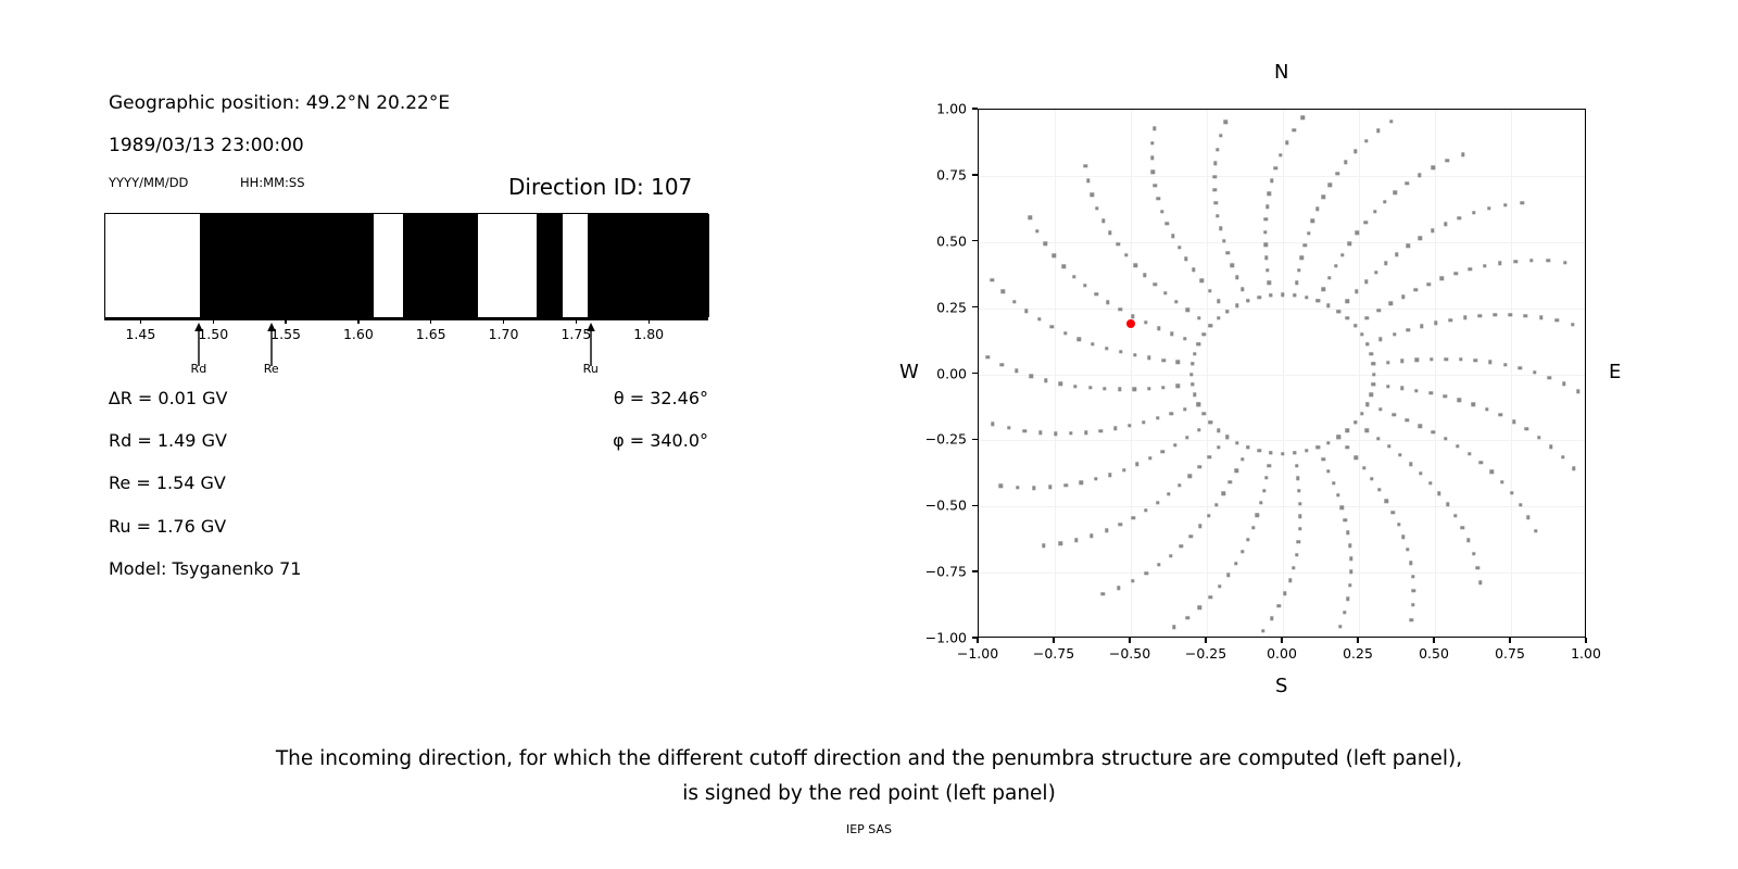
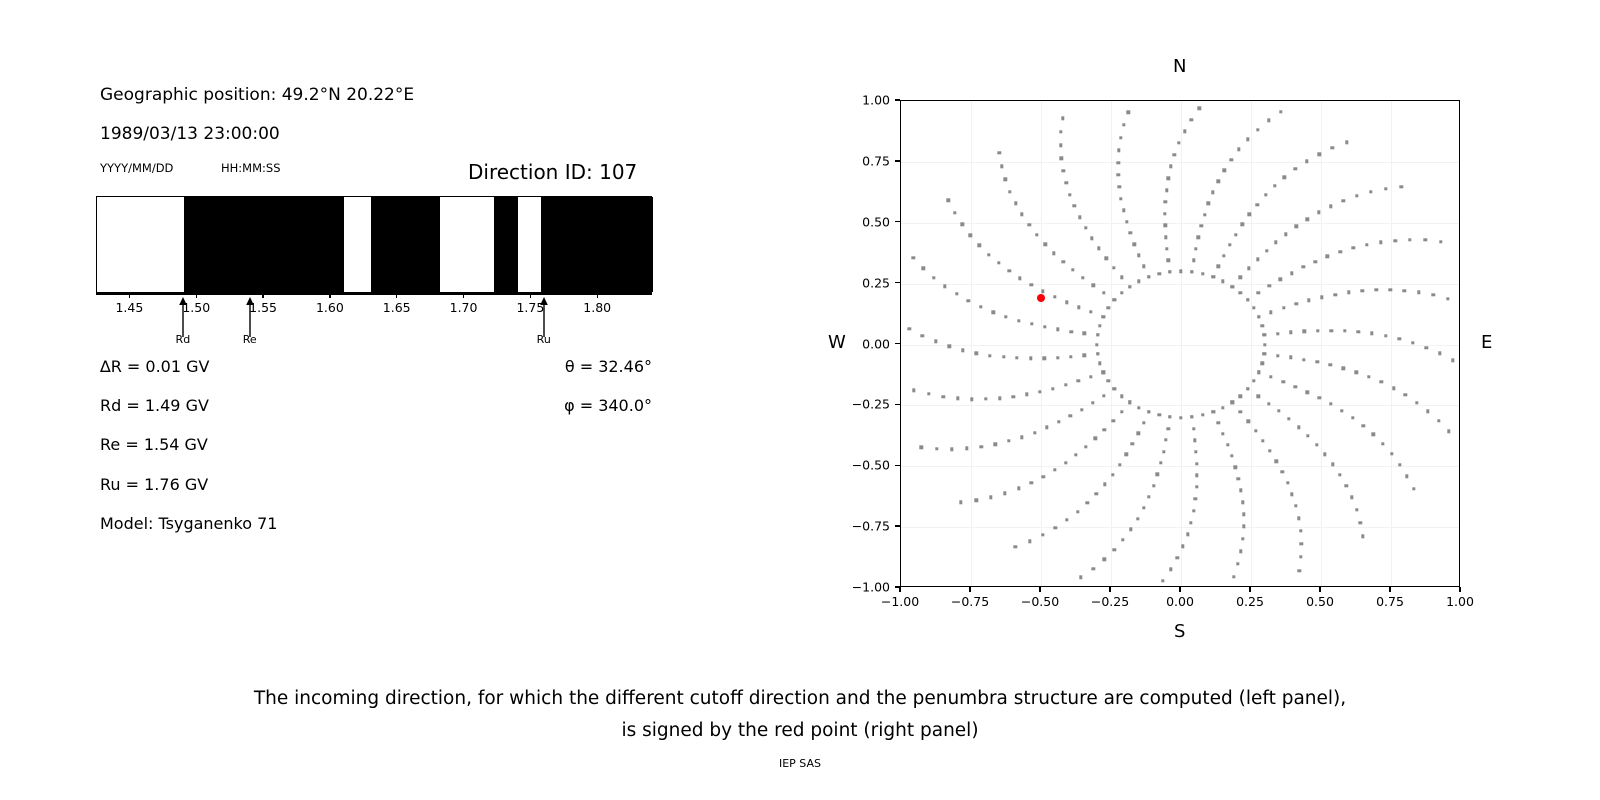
  Geographic position: 49.2°N 20.22°E
  1989/03/13 23:00:00
  YYYY/MM/DD
  HH:MM:SS
  Direction ID: 107
  1.45
  1.50
  1.55
  1.60
  1.65
  1.70
  1.75
  1.80
  Rd
  Re
  Ru
  ∆R = 0.01 GV
  Rd = 1.49 GV
  Re = 1.54 GV
  Ru = 1.76 GV
  Model: Tsyganenko 71
  θ = 32.46°
  φ = 340.0°
  −1.00
  −0.75
  −0.50
  −0.25
  0.00
  0.25
  0.50
  0.75
  1.00
  −1.00
  −0.75
  −0.50
  −0.25
  0.00
  0.25
  0.50
  0.75
  1.00
  N
  S
  W
  E
  The incoming direction, for which the different cutoff direction and the penumbra structure are computed (left panel),
- is signed by the red point (left panel)
+ is signed by the red point (right panel)
  IEP SAS
